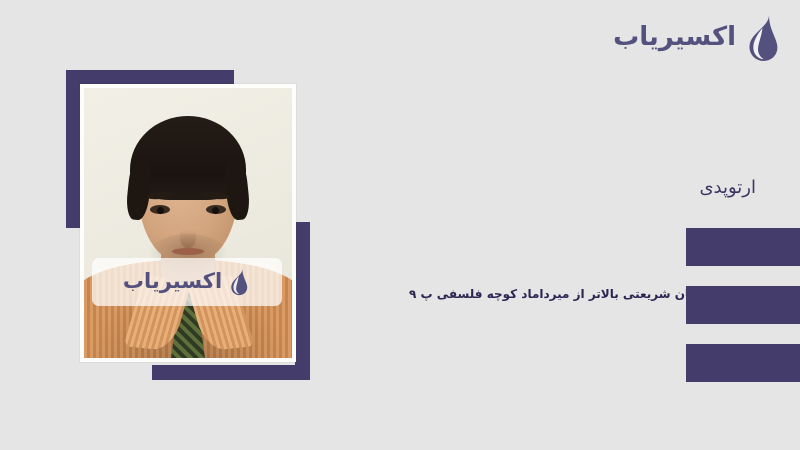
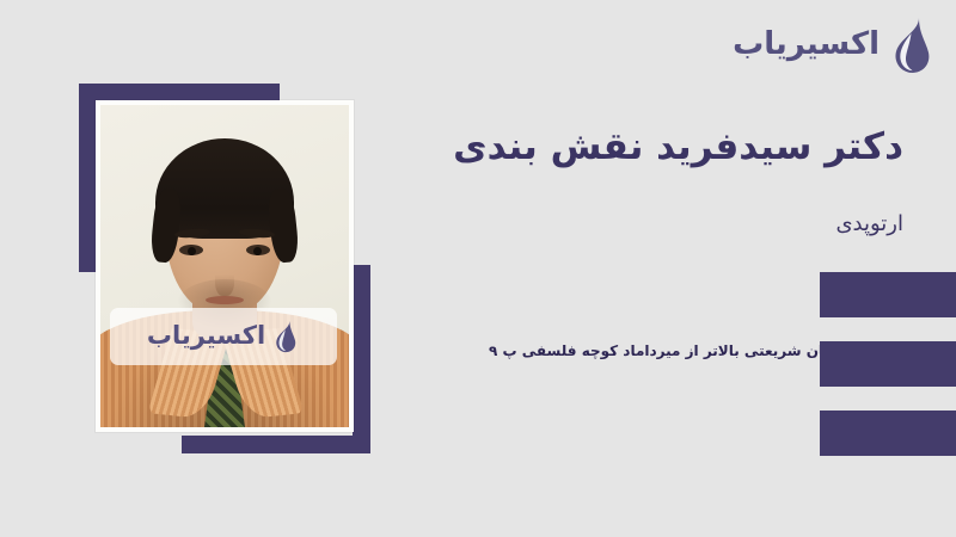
  اکسیریاب
  اکسیریاب
+ دکتر سیدفرید نقش بندی
  ارتوپدی
  ن شریعتی بالاتر از میرداماد کوچه فلسفی پ ۹
